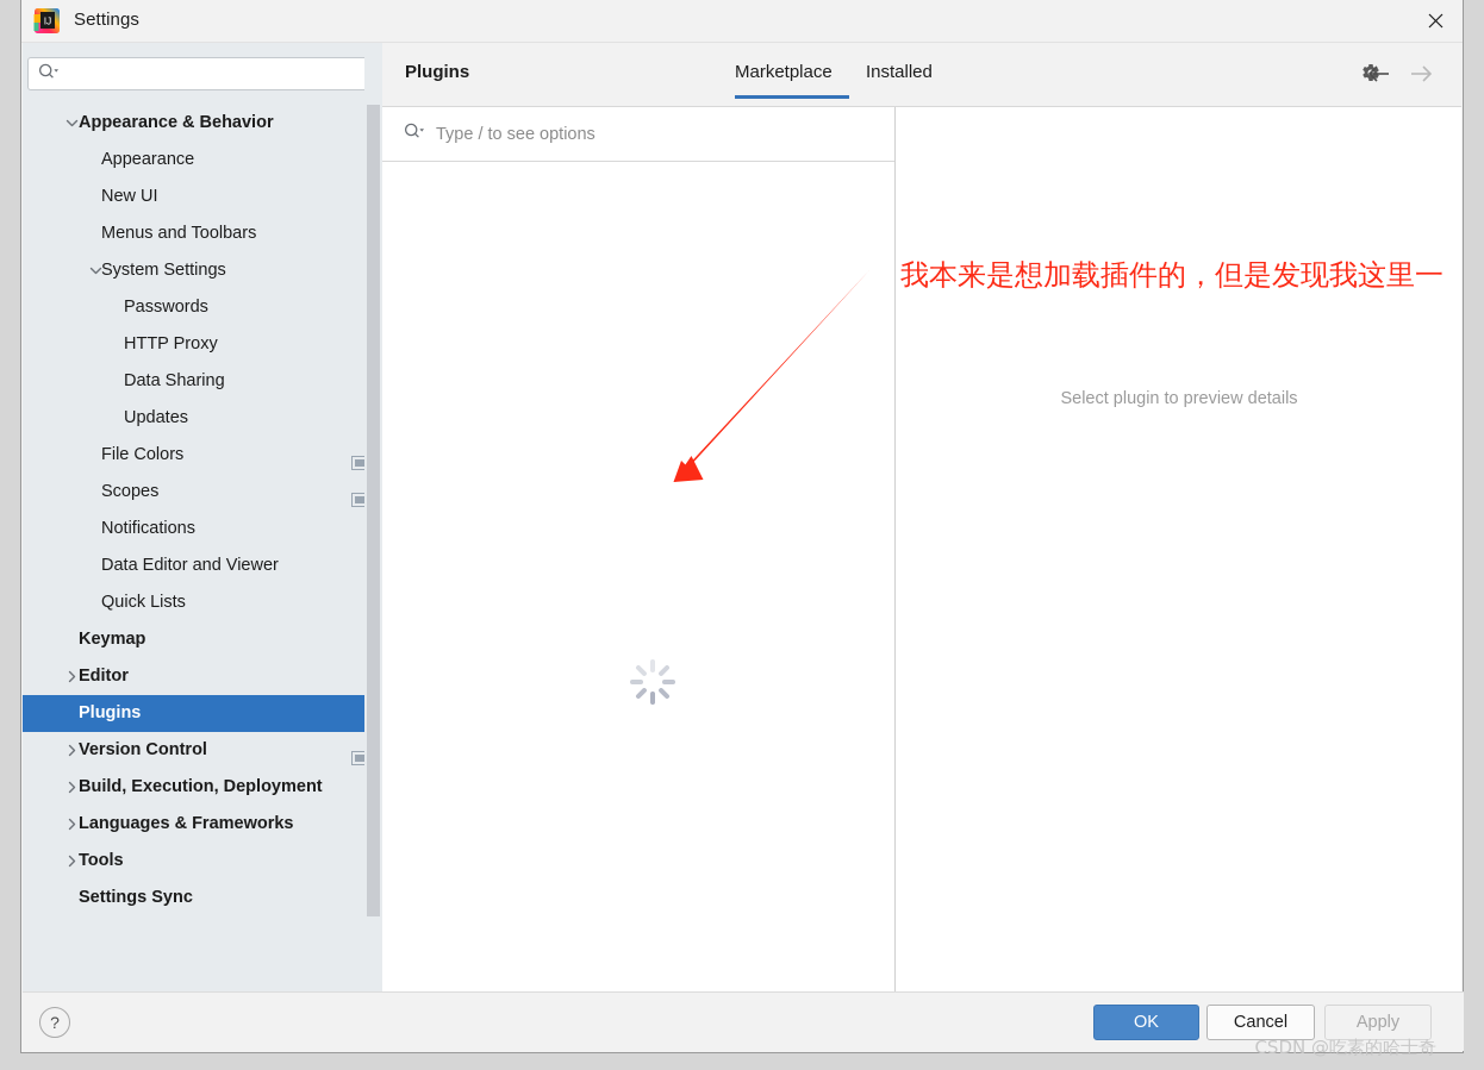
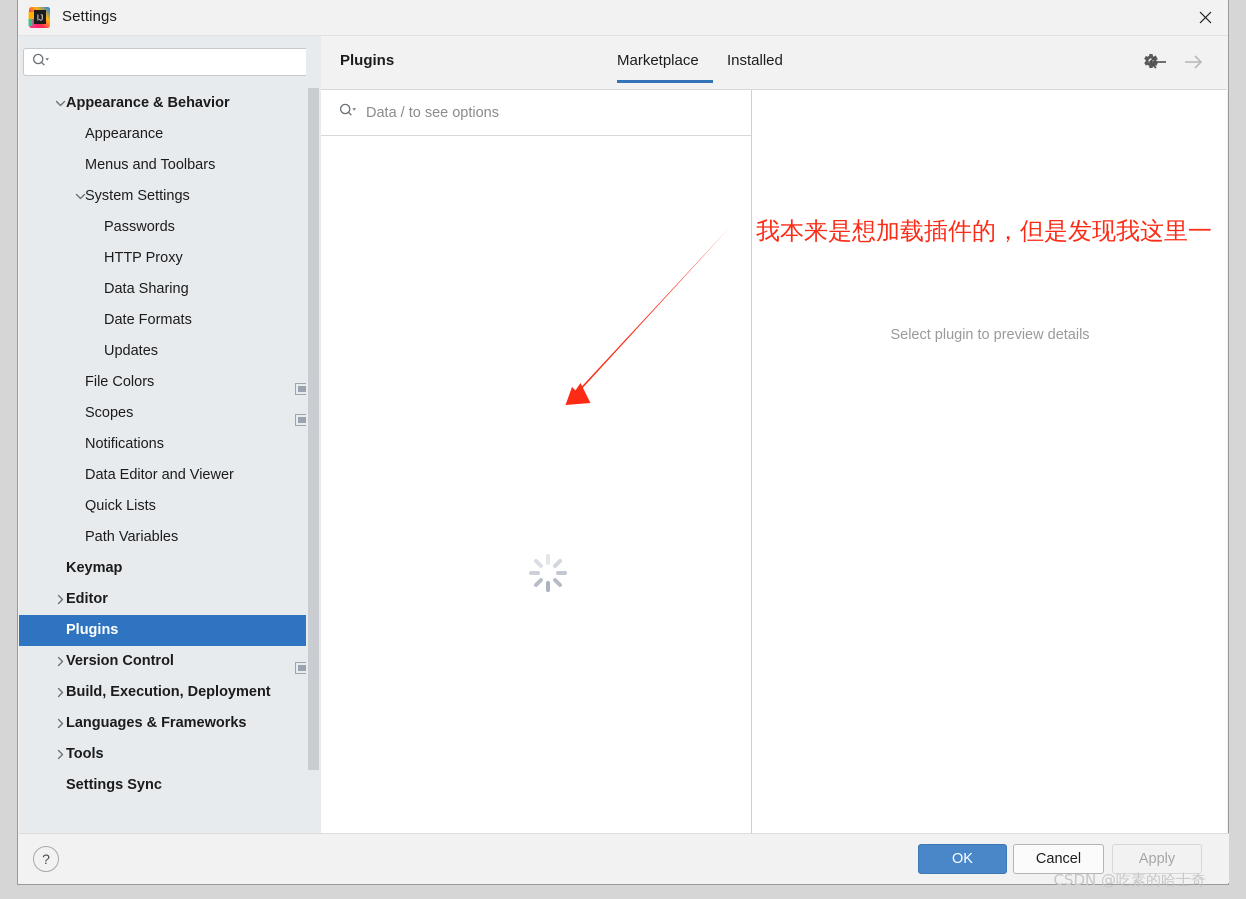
  IJ
  Settings
  Appearance & Behavior
  Appearance
- New UI
  Menus and Toolbars
  System Settings
  Passwords
  HTTP Proxy
  Data Sharing
+ Date Formats
  Updates
  File Colors
  Scopes
  Notifications
  Data Editor and Viewer
  Quick Lists
+ Path Variables
  Keymap
  Editor
  Plugins
  Version Control
  Build, Execution, Deployment
  Languages & Frameworks
  Tools
  Settings Sync
  Plugins
  Marketplace
  Installed
- Type / to see options
+ Data / to see options
  Select plugin to preview details
  ?
  OK
  Cancel
  Apply
  我本来是想加载插件的，但是发现我这里一
  CSDN @吃素的哈士奇
